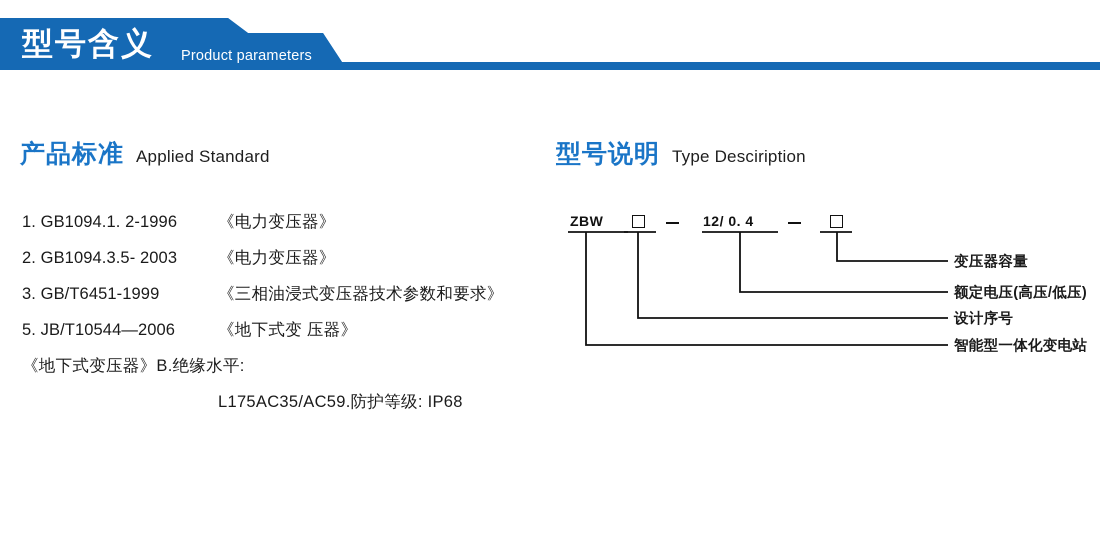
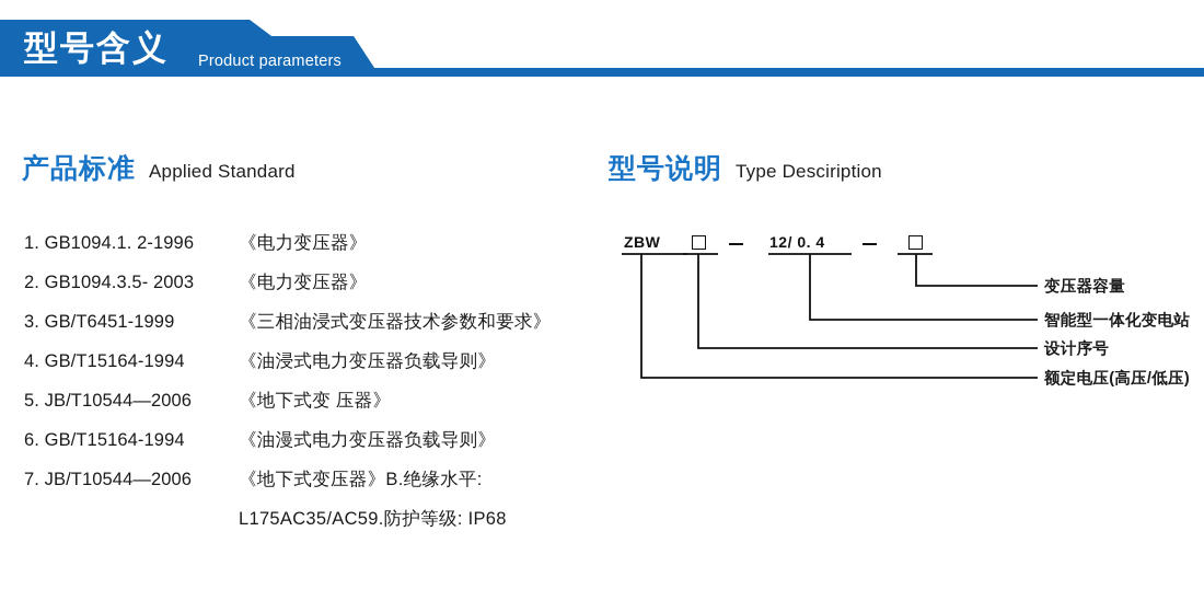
  型号含义
  Product parameters
  产品标准 Applied Standard
  型号说明 Type Desciription
  1. GB1094.1. 2-1996
  《电力变压器》
  2. GB1094.3.5- 2003
  《电力变压器》
  3. GB/T6451-1999
  《三相油浸式变压器技术参数和要求》
+ 4. GB/T15164-1994
+ 《油浸式电力变压器负载导则》
  5. JB/T10544—2006
  《地下式变 压器》
+ 6. GB/T15164-1994
+ 《油漫式电力变压器负载导则》
+ 7. JB/T10544—2006
  《地下式变压器》B.绝缘水平:
  L175AC35/AC59.防护等级: IP68
  ZBW
  12/ 0. 4
  变压器容量
- 额定电压(高压/低压)
+ 智能型一体化变电站
  设计序号
- 智能型一体化变电站
+ 额定电压(高压/低压)
